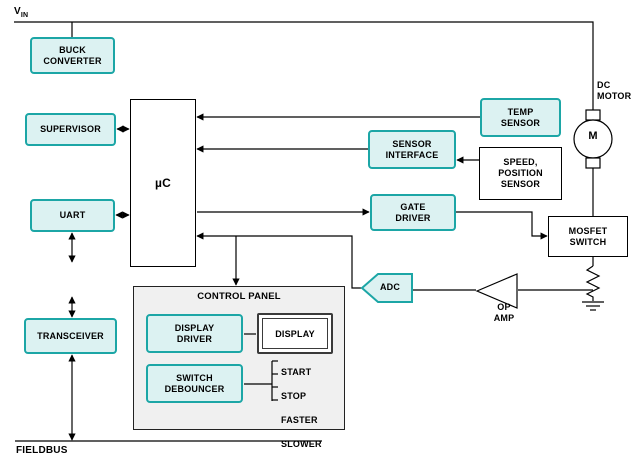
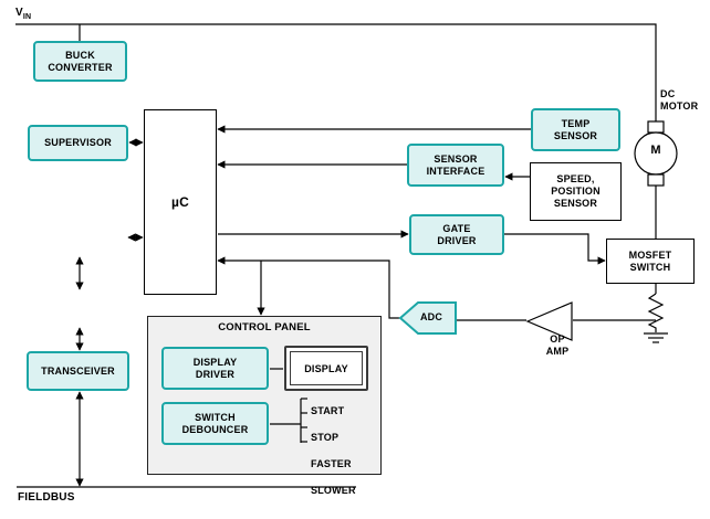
  BUCK
  CONVERTER
  SUPERVISOR
  µC
- UART
  TRANSCEIVER
  TEMP
  SENSOR
  SENSOR
  INTERFACE
  SPEED,
  POSITION
  SENSOR
  GATE
  DRIVER
  MOSFET
  SWITCH
  DC
  MOTOR
  M
  ADC
  OP
  AMP
  CONTROL PANEL
  DISPLAY
  DRIVER
  DISPLAY
  SWITCH
  DEBOUNCER
  START
  STOP
  FASTER
  SLOWER
  FIELDBUS
